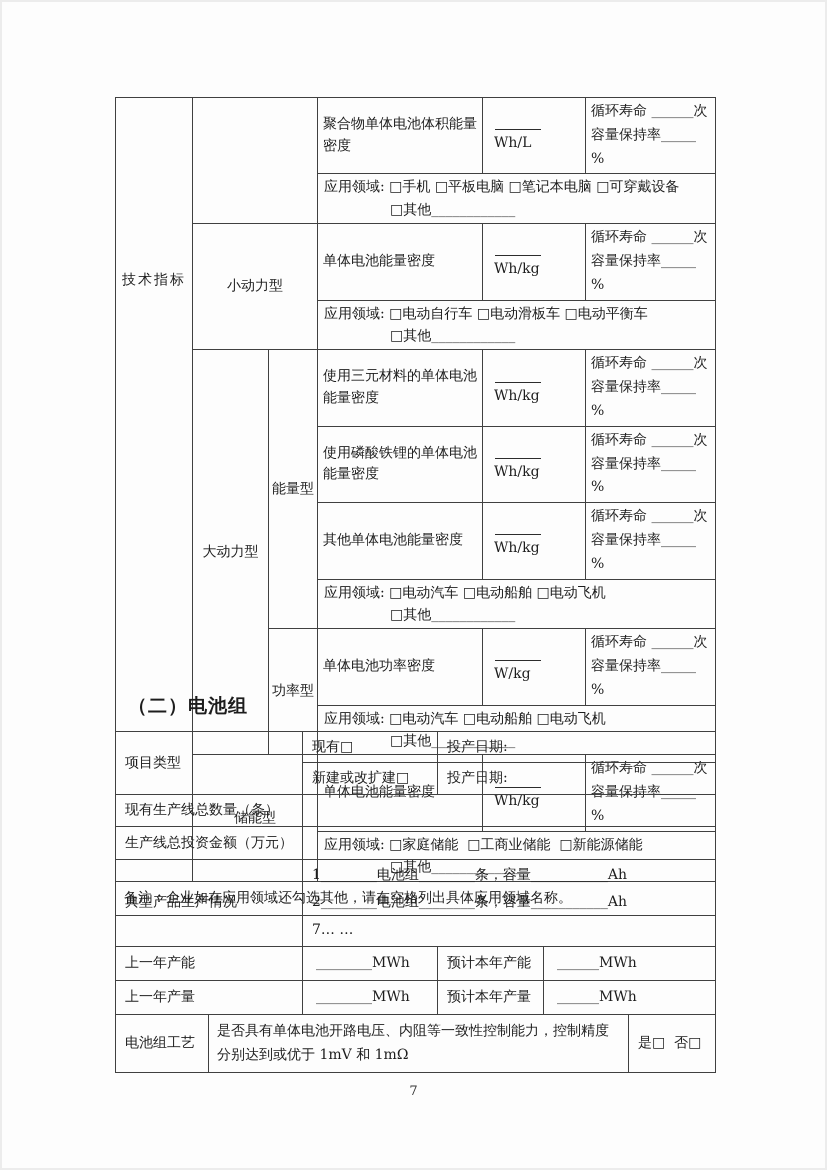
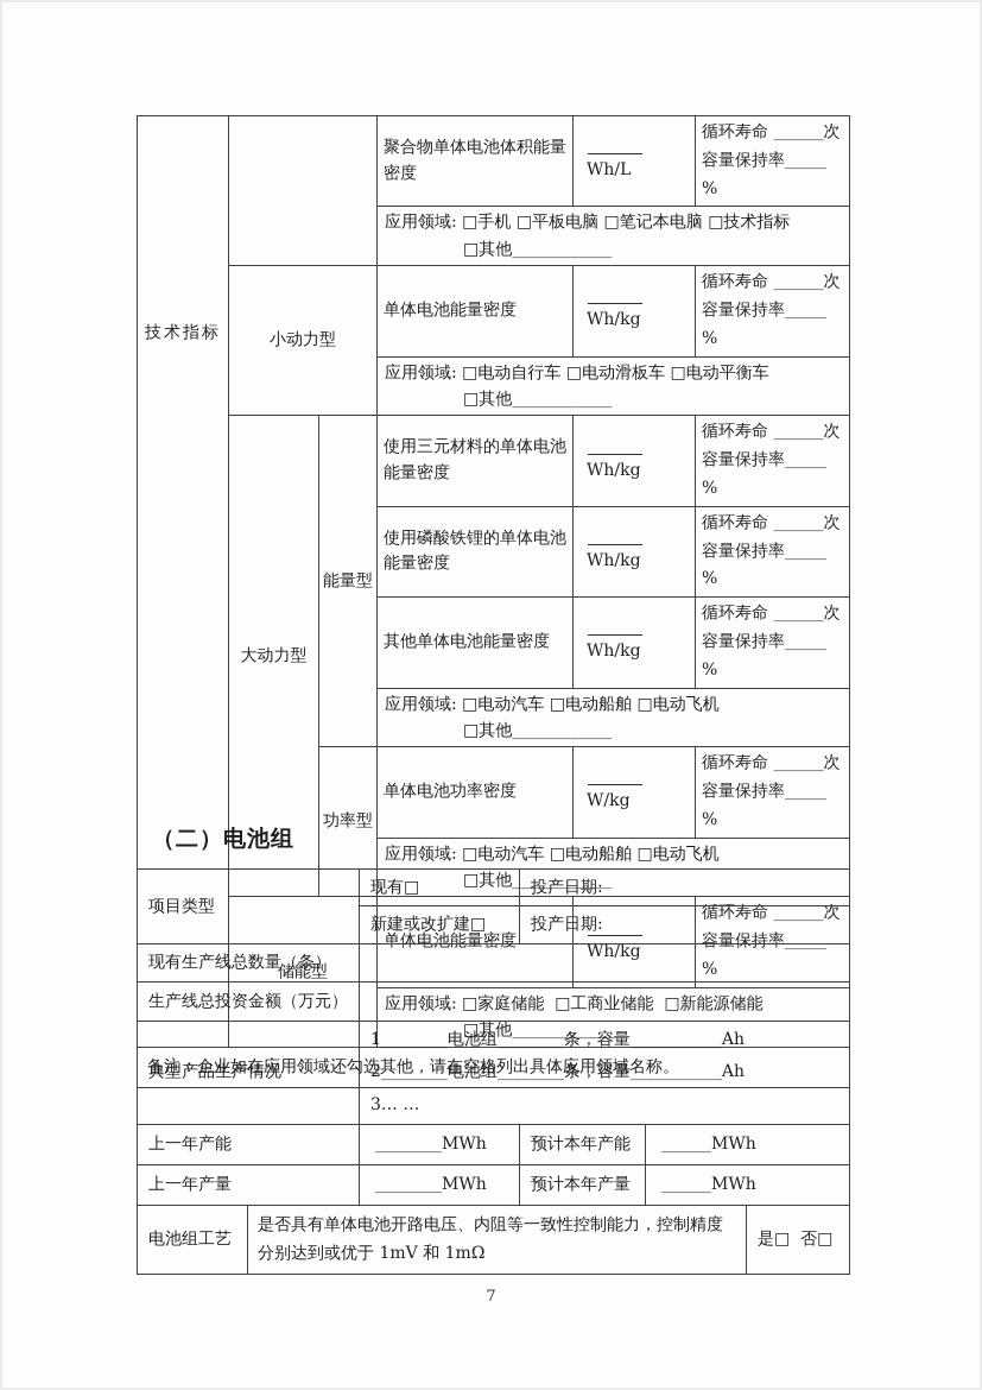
  技术指标		聚合物单体电池体积能量密度	Wh/L	循环寿命 ______次 容量保持率_____ %
- 应用领域: □手机 □平板电脑 □笔记本电脑 □可穿戴设备 □其他____________
+ 应用领域: □手机 □平板电脑 □笔记本电脑 □技术指标 □其他____________
  小动力型	单体电池能量密度	Wh/kg	循环寿命 ______次 容量保持率_____ %
  应用领域: □电动自行车 □电动滑板车 □电动平衡车 □其他____________
  大动力型	能量型	使用三元材料的单体电池能量密度	Wh/kg	循环寿命 ______次 容量保持率_____ %
  使用磷酸铁锂的单体电池能量密度	Wh/kg	循环寿命 ______次 容量保持率_____ %
  其他单体电池能量密度	Wh/kg	循环寿命 ______次 容量保持率_____ %
  应用领域: □电动汽车 □电动船舶 □电动飞机 □其他____________
  功率型	单体电池功率密度	W/kg	循环寿命 ______次 容量保持率_____ %
  应用领域: □电动汽车 □电动船舶 □电动飞机 □其他____________
  储能型	单体电池能量密度	Wh/kg	循环寿命 ______次 容量保持率_____ %
  应用领域: □家庭储能 □工商业储能 □新能源储能 □其他______________
  备注：企业如在应用领域还勾选其他，请在空格列出具体应用领域名称。
  （二）电池组
  项目类型	现有□	投产日期:
  新建或改扩建□	投产日期:
  现有生产线总数量（条）
  生产线总投资金额（万元）
- 典型产品生产情况	1________电池组________条，容量___________Ah 2________电池组________条，容量___________Ah 7… …
+ 典型产品生产情况	1________电池组________条，容量___________Ah 2________电池组________条，容量___________Ah 3… …
  上一年产能	________MWh	预计本年产能	______MWh
  上一年产量	________MWh	预计本年产量	______MWh
  电池组工艺	是否具有单体电池开路电压、内阻等一致性控制能力，控制精度分别达到或优于 1mV 和 1mΩ	是□ 否□
  7
